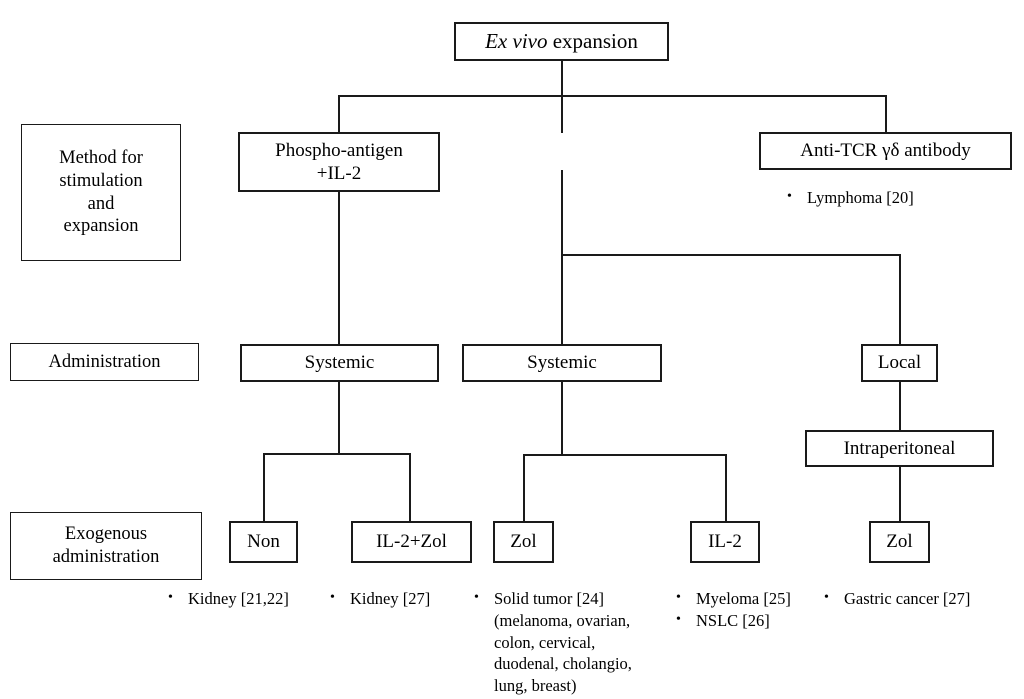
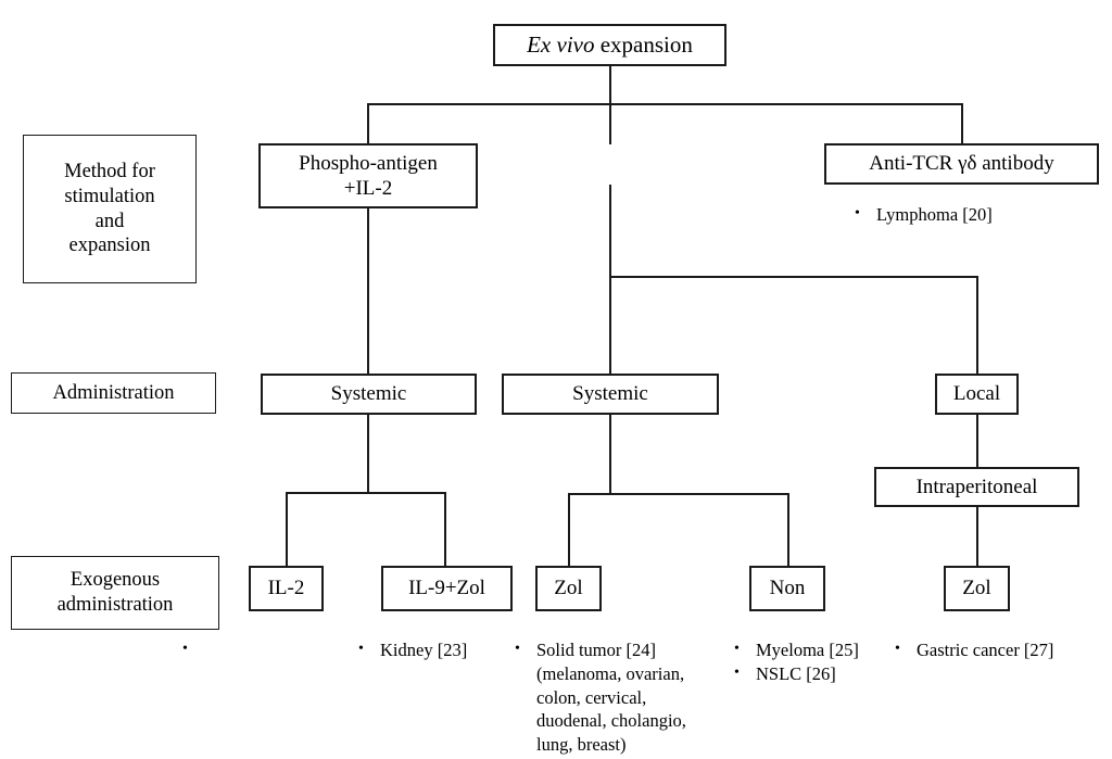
  Method for
  stimulation
  and
  expansion
  Administration
  Exogenous
  administration
  Ex vivo expansion
  Phospho-antigen
  +IL-2
  Anti-TCR γδ antibody
  •
  Lymphoma [20]
  Systemic
  Systemic
  Local
  Intraperitoneal
- Non
+ IL-2
- IL-2+Zol
+ IL-9+Zol
  Zol
- IL-2
+ Non
  Zol
  •
- Kidney [21,22]
  •
- Kidney [27]
+ Kidney [23]
  •
  Solid tumor [24]
  (melanoma, ovarian,
  colon, cervical,
  duodenal, cholangio,
  lung, breast)
  •
  Myeloma [25]
  •
  NSLC [26]
  •
  Gastric cancer [27]
